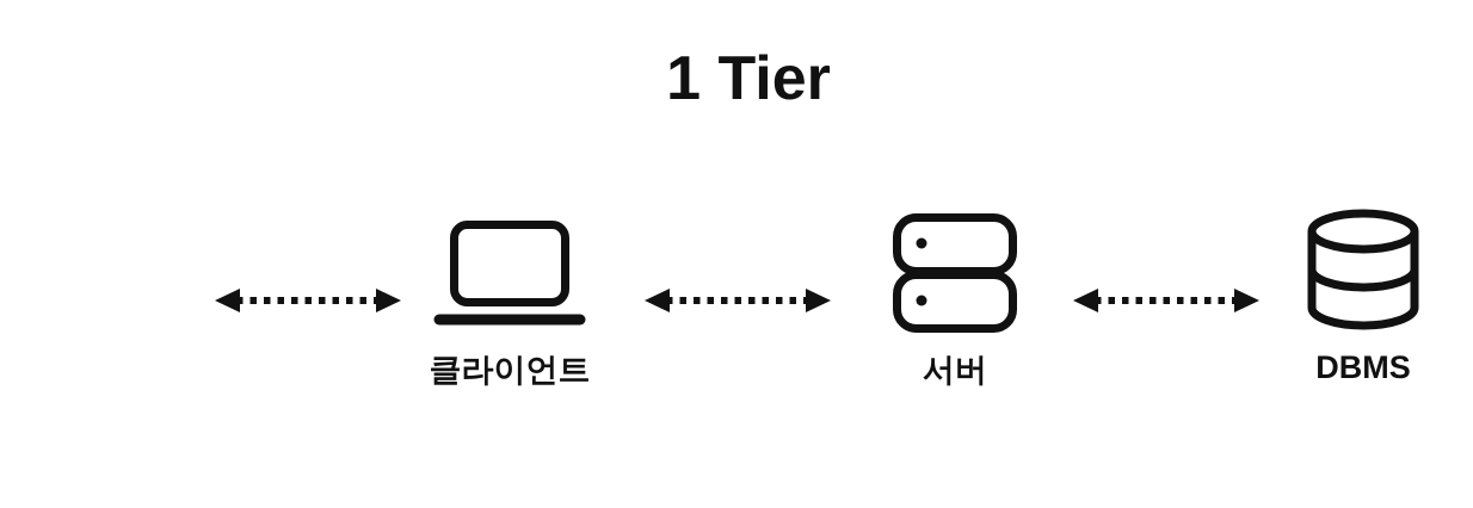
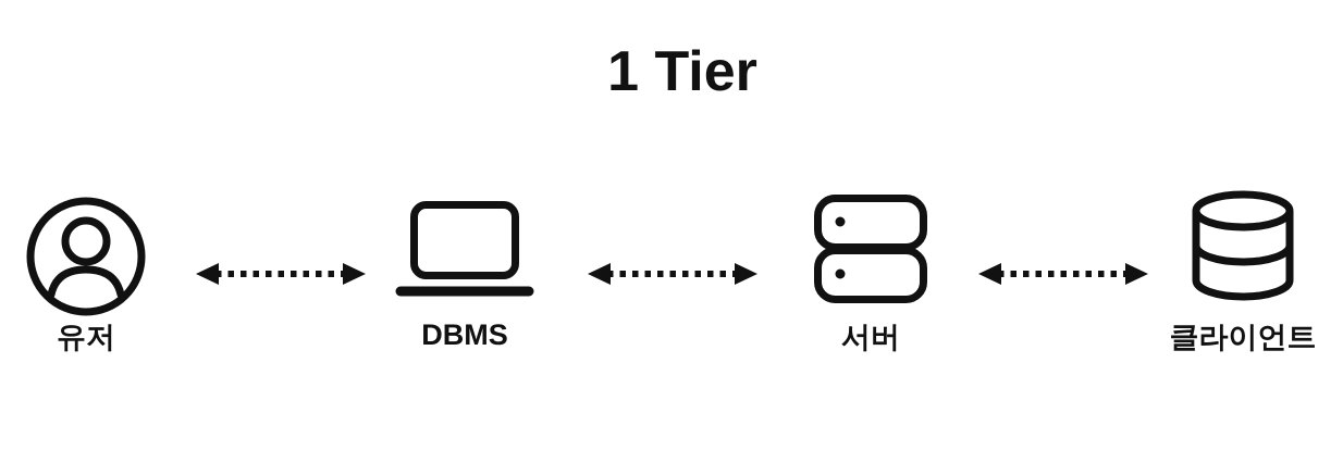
  1 Tier
+ 유저
- 클라이언트
+ DBMS
  서버
- DBMS
+ 클라이언트
